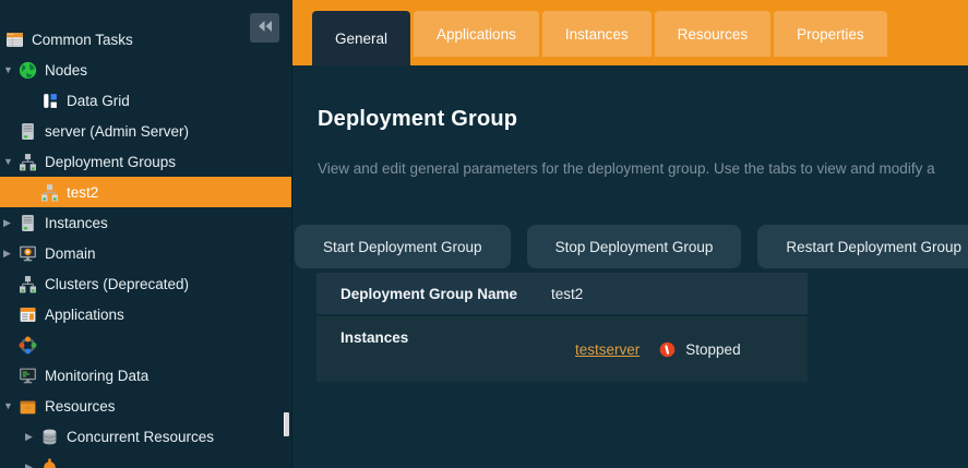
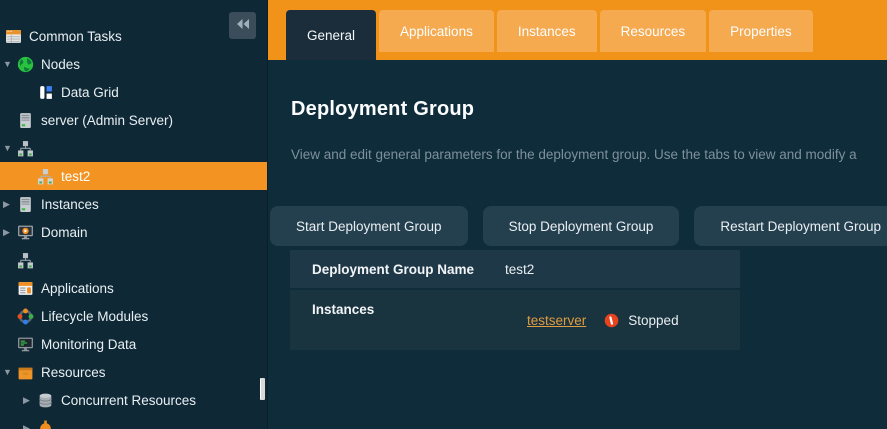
  Common Tasks
  ▼
  Nodes
  Data Grid
  server (Admin Server)
  ▼
- Deployment Groups
  test2
  ▶
  Instances
  ▶
  Domain
- Clusters (Deprecated)
  Applications
+ Lifecycle Modules
  Monitoring Data
  ▼
  Resources
  ▶
  Concurrent Resources
  ▶
  General
  Applications
  Instances
  Resources
  Properties
  Deployment Group
  View and edit general parameters for the deployment group. Use the tabs to view and modify a
  Start Deployment Group
  Stop Deployment Group
  Restart Deployment Group
  Deployment Group Name
  test2
  Instances
  testserver
  Stopped
